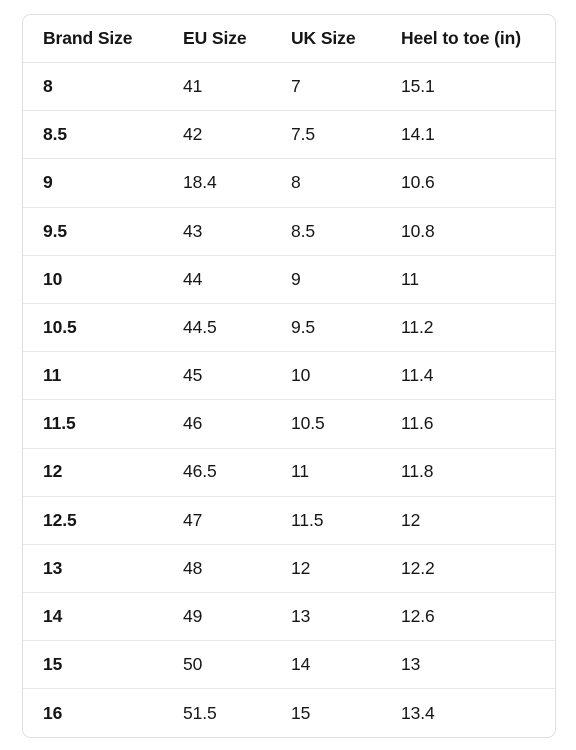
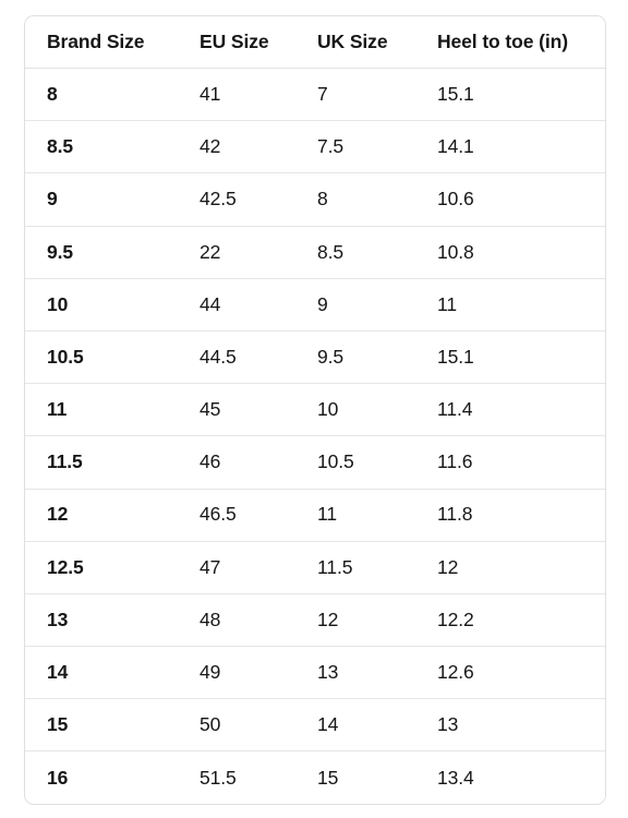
  Brand Size	EU Size	UK Size	Heel to toe (in)
  8	41	7	15.1
  8.5	42	7.5	14.1
- 9	18.4	8	10.6
+ 9	42.5	8	10.6
- 9.5	43	8.5	10.8
+ 9.5	22	8.5	10.8
  10	44	9	11
- 10.5	44.5	9.5	11.2
+ 10.5	44.5	9.5	15.1
  11	45	10	11.4
  11.5	46	10.5	11.6
  12	46.5	11	11.8
  12.5	47	11.5	12
  13	48	12	12.2
  14	49	13	12.6
  15	50	14	13
  16	51.5	15	13.4
